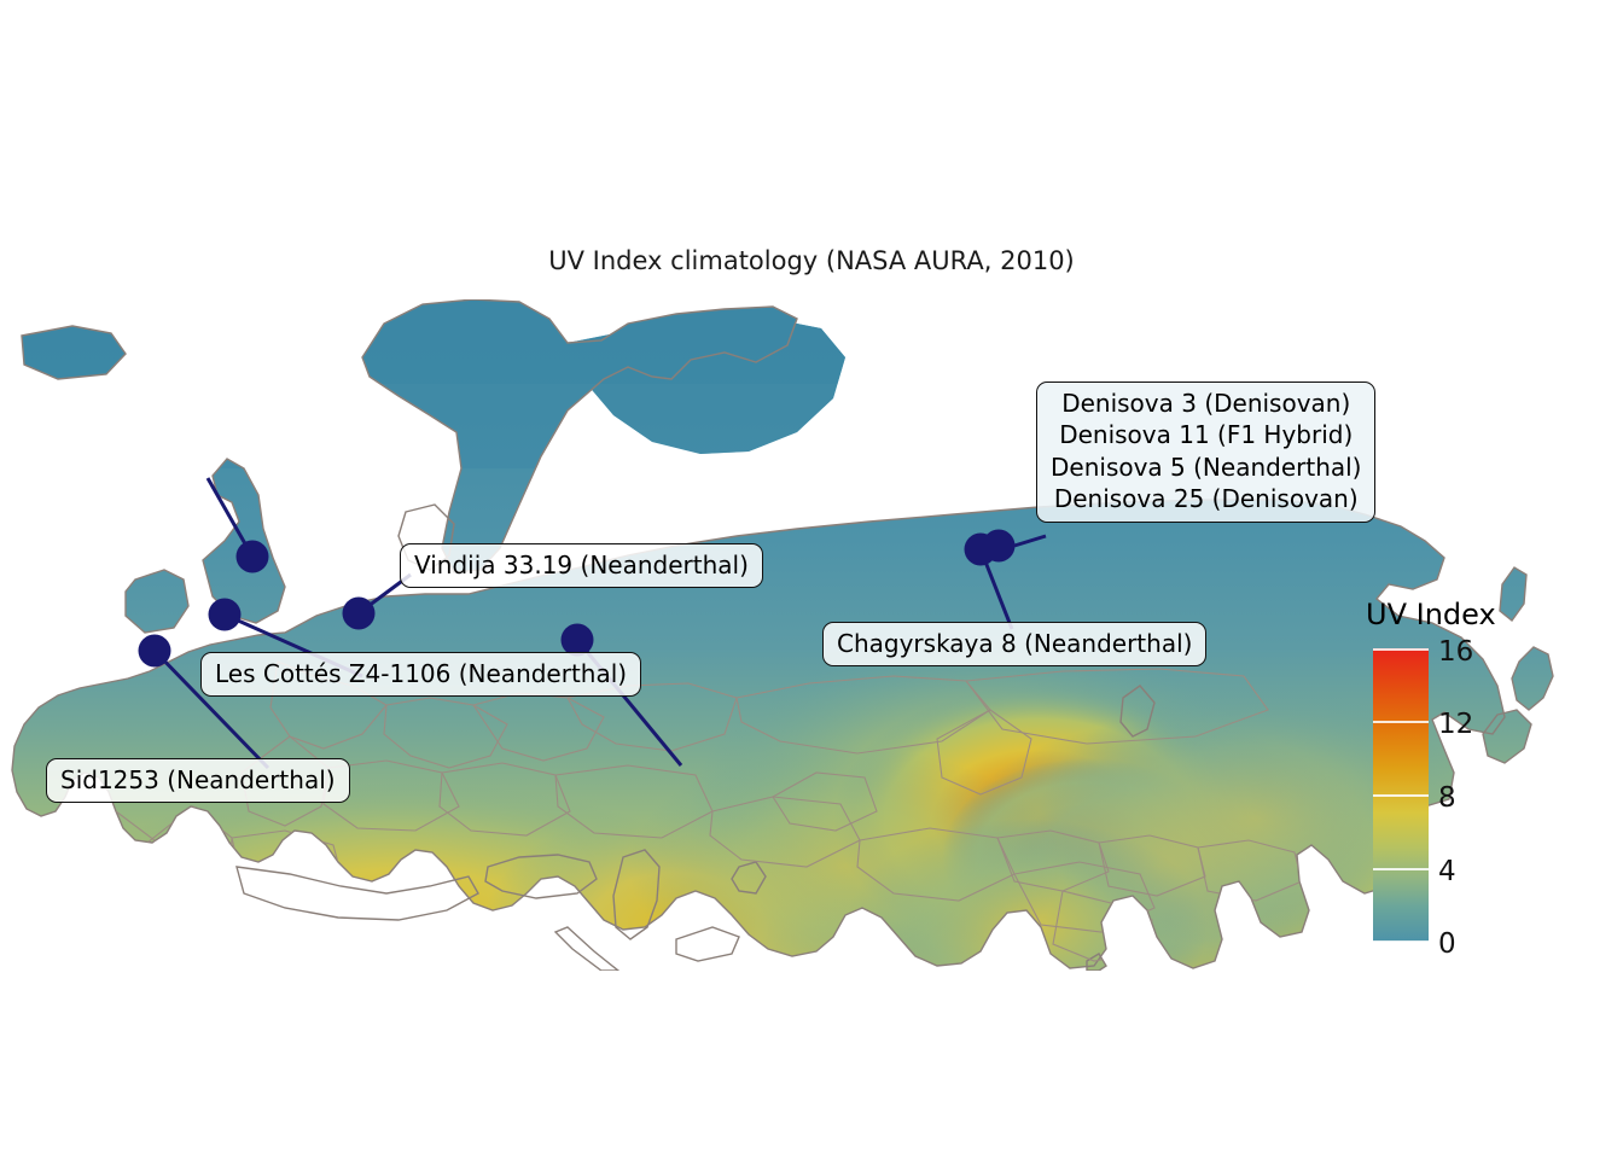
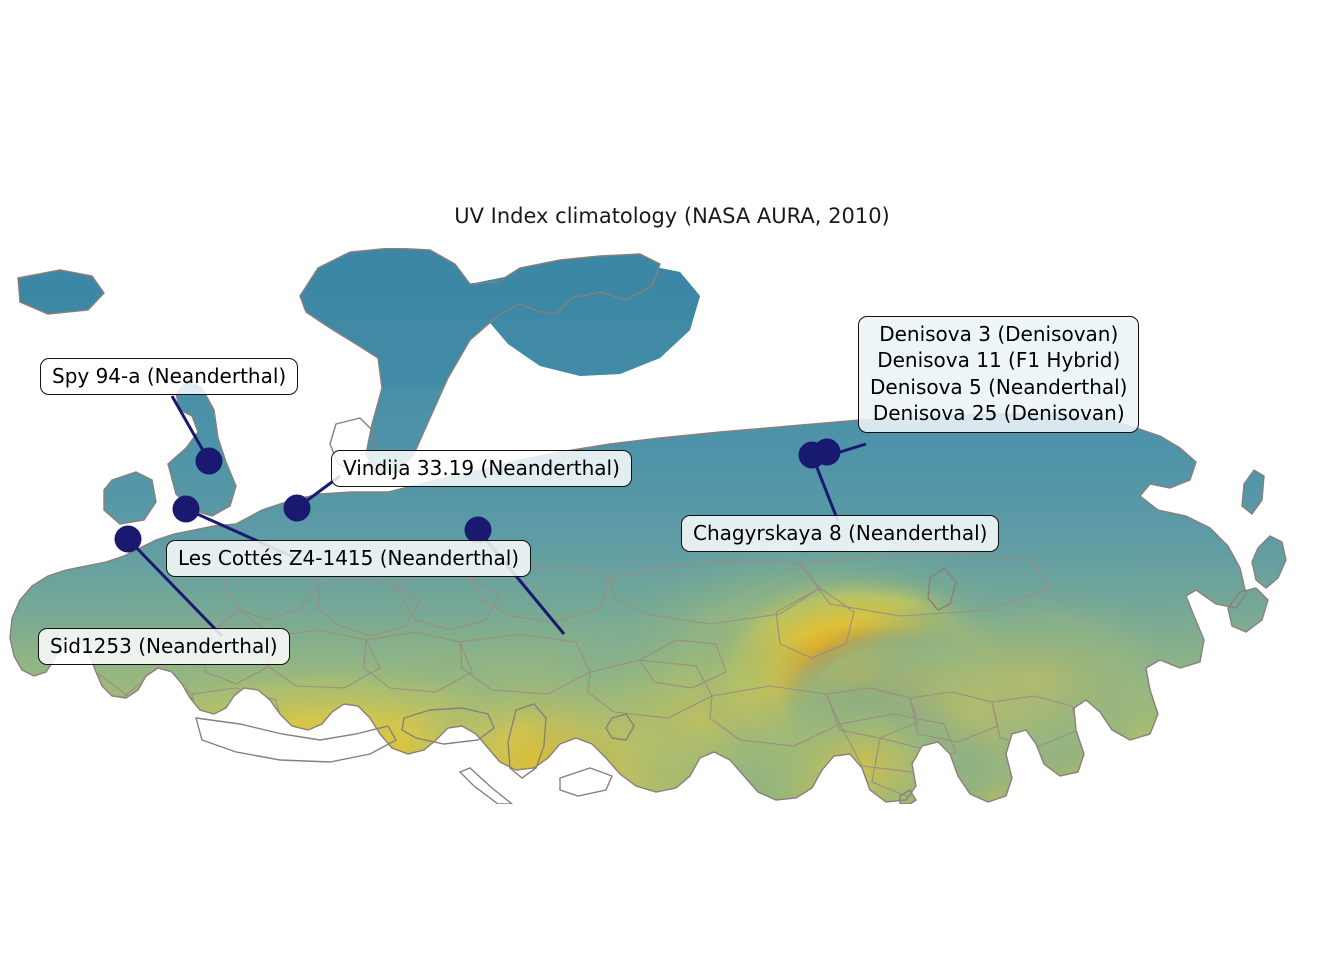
  UV Index climatology (NASA AURA, 2010)
+ Spy 94-a (Neanderthal)
  Vindija 33.19 (Neanderthal)
- Les Cottés Z4-1106 (Neanderthal)
+ Les Cottés Z4-1415 (Neanderthal)
  Sid1253 (Neanderthal)
  Chagyrskaya 8 (Neanderthal)
  Denisova 3 (Denisovan)
  Denisova 11 (F1 Hybrid)
  Denisova 5 (Neanderthal)
  Denisova 25 (Denisovan)
- UV Index
- 16
- 12
- 8
- 4
- 0
